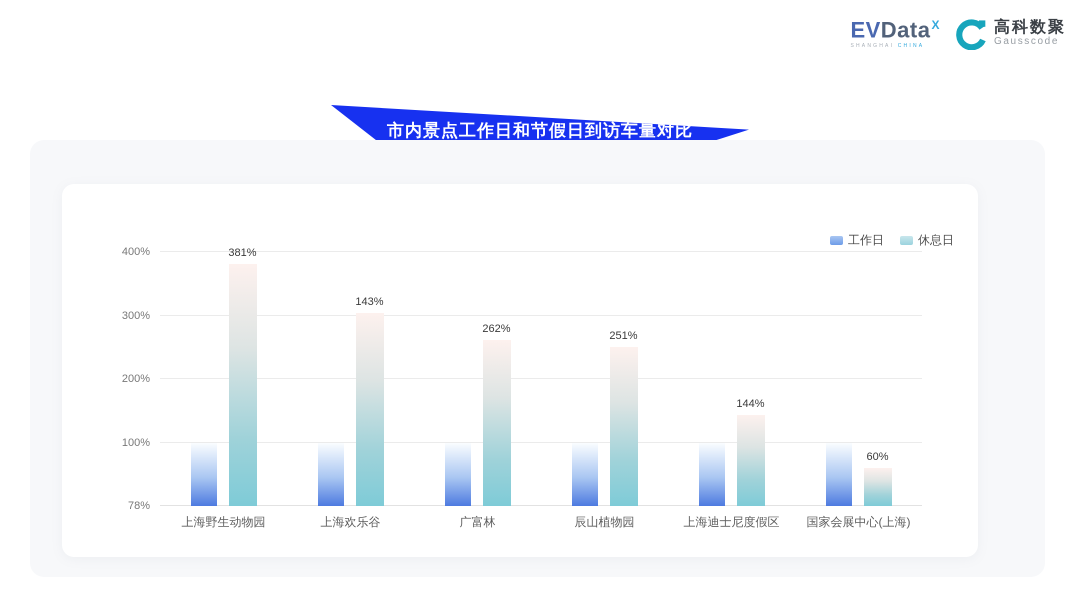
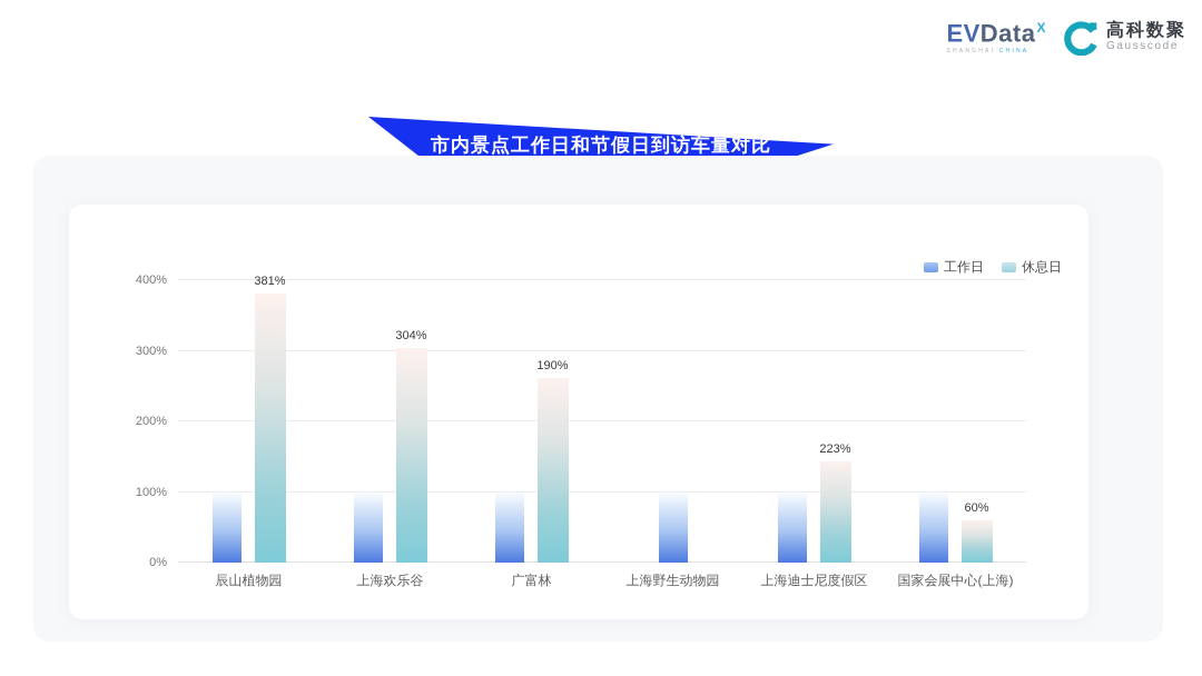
  EVDataX
  高科数聚
  Gausscode
  市内景点工作日和节假日到访车量对比
  工作日
  休息日
- 78%
+ 0%
  100%
  200%
  300%
  400%
  381%
- 143%
+ 304%
- 262%
+ 190%
- 251%
- 144%
+ 223%
  60%
- 上海野生动物园
+ 辰山植物园
  上海欢乐谷
  广富林
- 辰山植物园
+ 上海野生动物园
  上海迪士尼度假区
  国家会展中心(上海)
